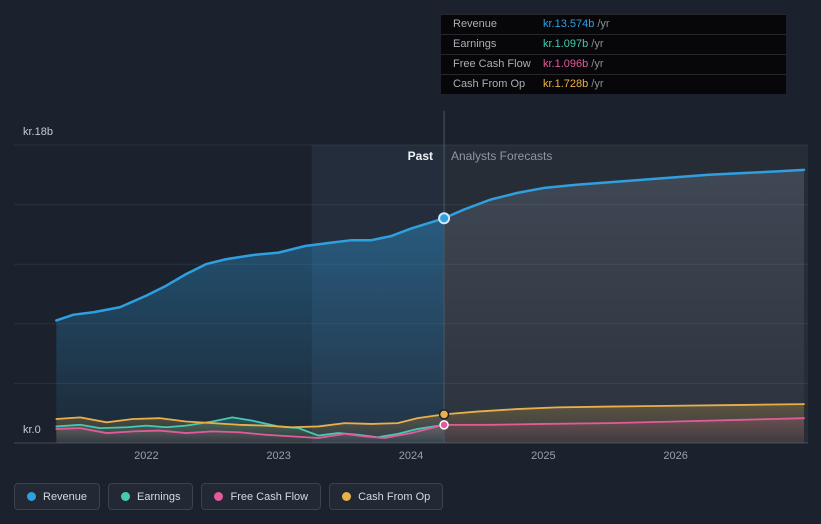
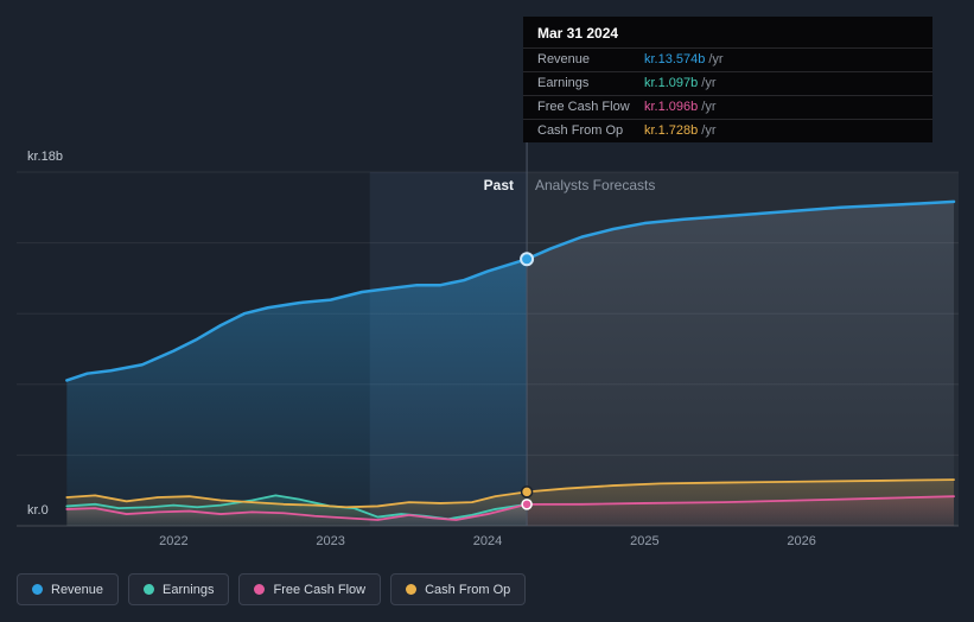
  kr.18b
  kr.0
  Past
  Analysts Forecasts
  2022
  2023
  2024
  2025
  2026
+ Mar 31 2024
  Revenue
  kr.13.574b
  /yr
  Earnings
  kr.1.097b
  /yr
  Free Cash Flow
  kr.1.096b
  /yr
  Cash From Op
  kr.1.728b
  /yr
  Revenue
  Earnings
  Free Cash Flow
  Cash From Op
